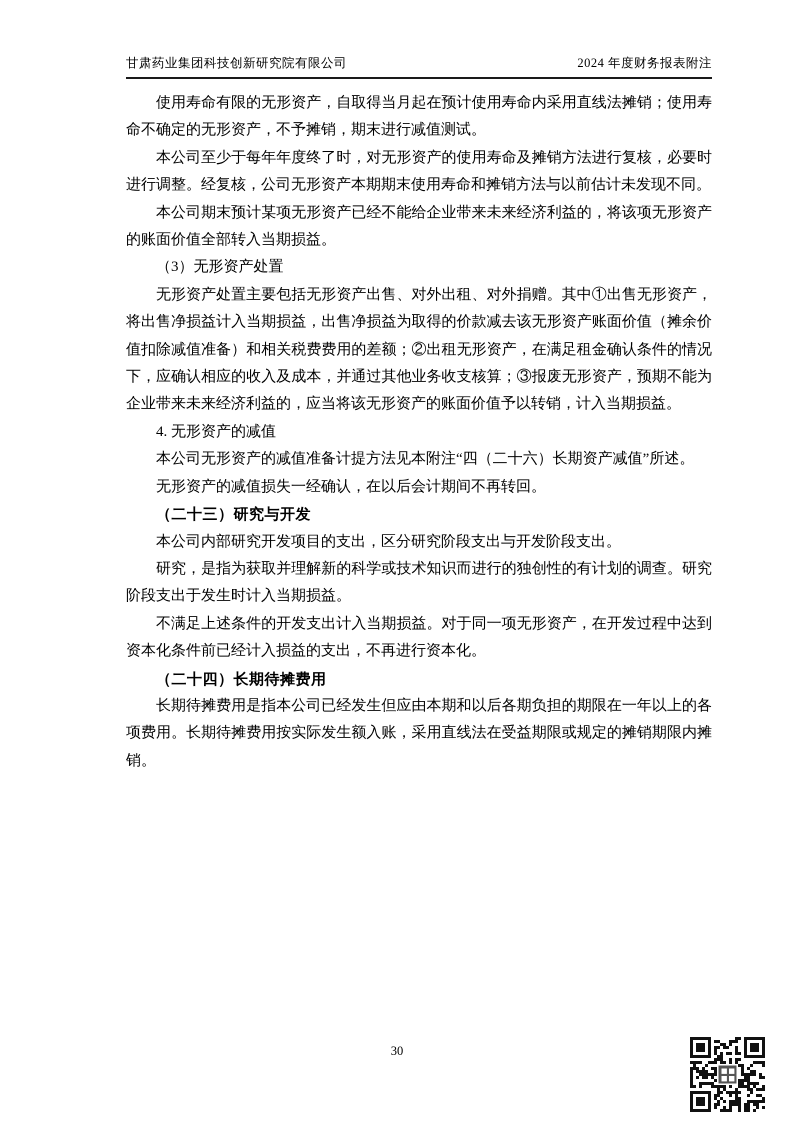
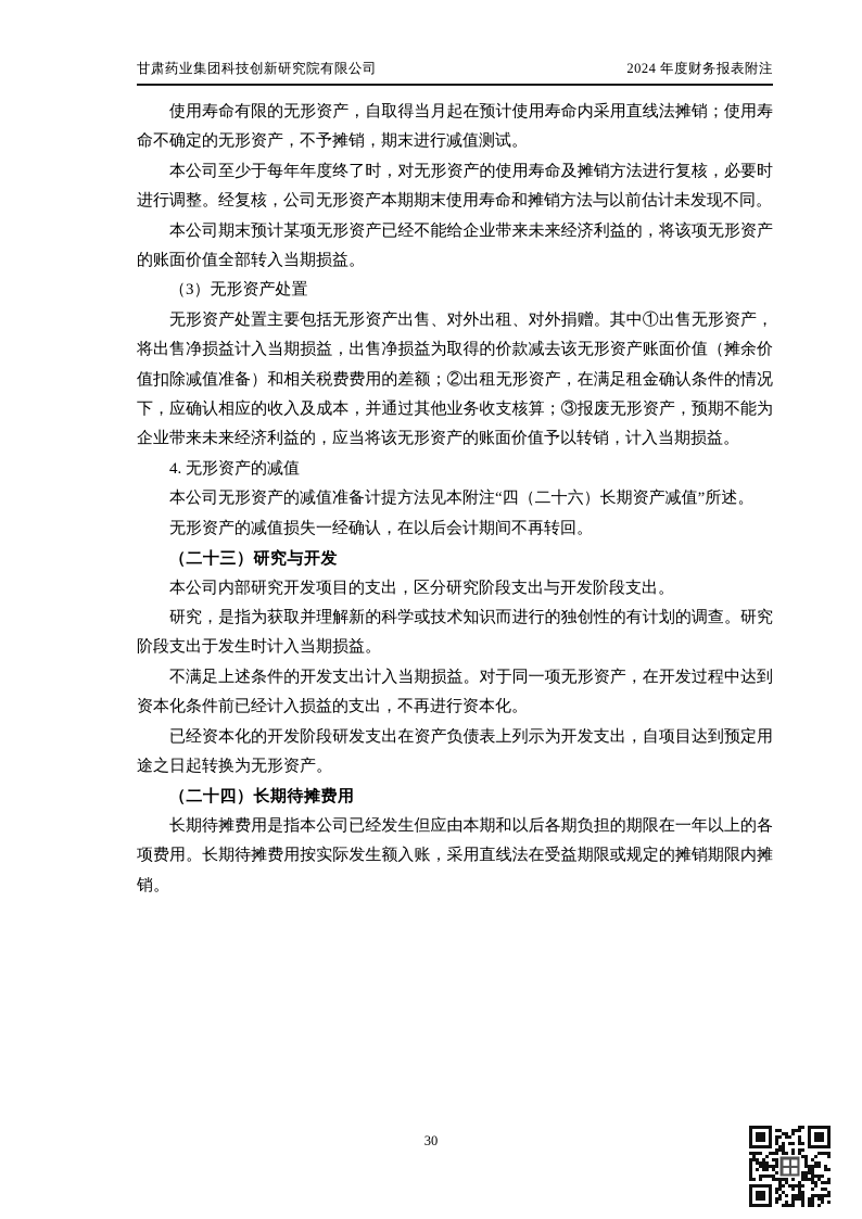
  甘肃药业集团科技创新研究院有限公司
  2024 年度财务报表附注
  使用寿命有限的无形资产，自取得当月起在预计使用寿命内采用直线法摊销；使用寿命不确定的无形资产，不予摊销，期末进行减值测试。
  本公司至少于每年年度终了时，对无形资产的使用寿命及摊销方法进行复核，必要时进行调整。经复核，公司无形资产本期期末使用寿命和摊销方法与以前估计未发现不同。
  本公司期末预计某项无形资产已经不能给企业带来未来经济利益的，将该项无形资产的账面价值全部转入当期损益。
  （3）无形资产处置
  无形资产处置主要包括无形资产出售、对外出租、对外捐赠。其中①出售无形资产，将出售净损益计入当期损益，出售净损益为取得的价款减去该无形资产账面价值（摊余价值扣除减值准备）和相关税费费用的差额；②出租无形资产，在满足租金确认条件的情况下，应确认相应的收入及成本，并通过其他业务收支核算；③报废无形资产，预期不能为企业带来未来经济利益的，应当将该无形资产的账面价值予以转销，计入当期损益。
  4. 无形资产的减值
  本公司无形资产的减值准备计提方法见本附注“四（二十六）长期资产减值”所述。
  无形资产的减值损失一经确认，在以后会计期间不再转回。
  （二十三）研究与开发
  本公司内部研究开发项目的支出，区分研究阶段支出与开发阶段支出。
  研究，是指为获取并理解新的科学或技术知识而进行的独创性的有计划的调查。研究阶段支出于发生时计入当期损益。
  不满足上述条件的开发支出计入当期损益。对于同一项无形资产，在开发过程中达到资本化条件前已经计入损益的支出，不再进行资本化。
+ 已经资本化的开发阶段研发支出在资产负债表上列示为开发支出，自项目达到预定用途之日起转换为无形资产。
  （二十四）长期待摊费用
  长期待摊费用是指本公司已经发生但应由本期和以后各期负担的期限在一年以上的各项费用。长期待摊费用按实际发生额入账，采用直线法在受益期限或规定的摊销期限内摊销。
  30
